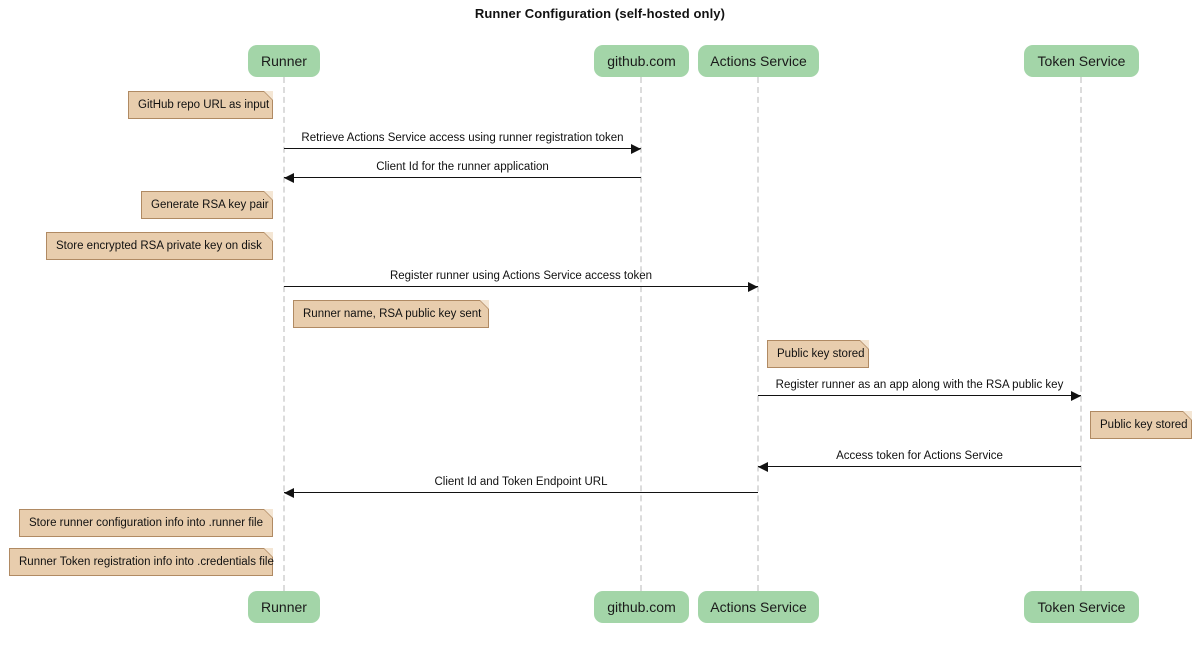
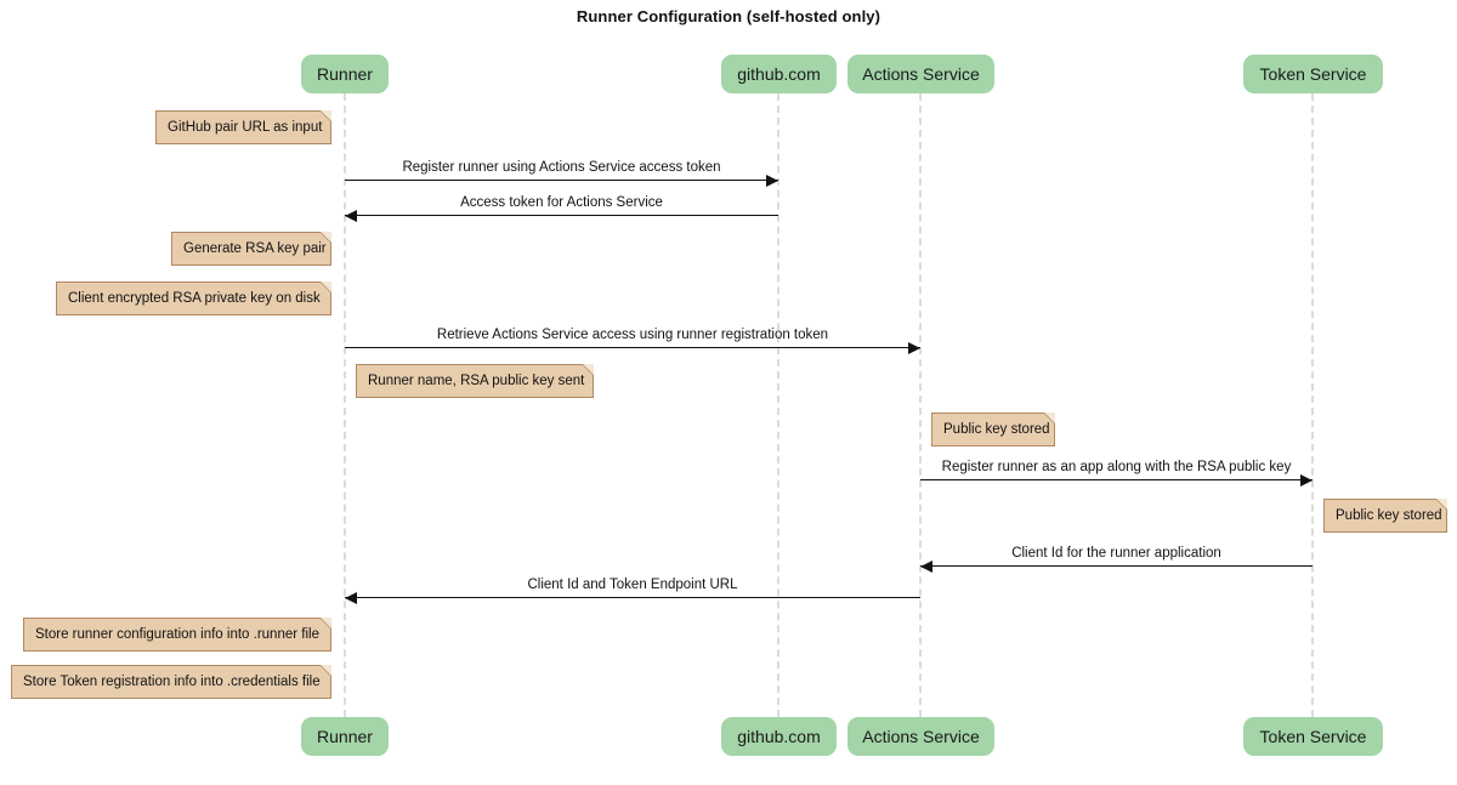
  Runner Configuration (self-hosted only)
  Runner
  github.com
  Actions Service
  Token Service
  Runner
  github.com
  Actions Service
  Token Service
- Retrieve Actions Service access using runner registration token
+ Register runner using Actions Service access token
- Client Id for the runner application
+ Access token for Actions Service
- Register runner using Actions Service access token
+ Retrieve Actions Service access using runner registration token
  Register runner as an app along with the RSA public key
- Access token for Actions Service
+ Client Id for the runner application
  Client Id and Token Endpoint URL
- GitHub repo URL as input
+ GitHub pair URL as input
  Generate RSA key pair
- Store encrypted RSA private key on disk
+ Client encrypted RSA private key on disk
  Runner name, RSA public key sent
  Public key stored
  Public key stored
  Store runner configuration info into .runner file
- Runner Token registration info into .credentials file
+ Store Token registration info into .credentials file
